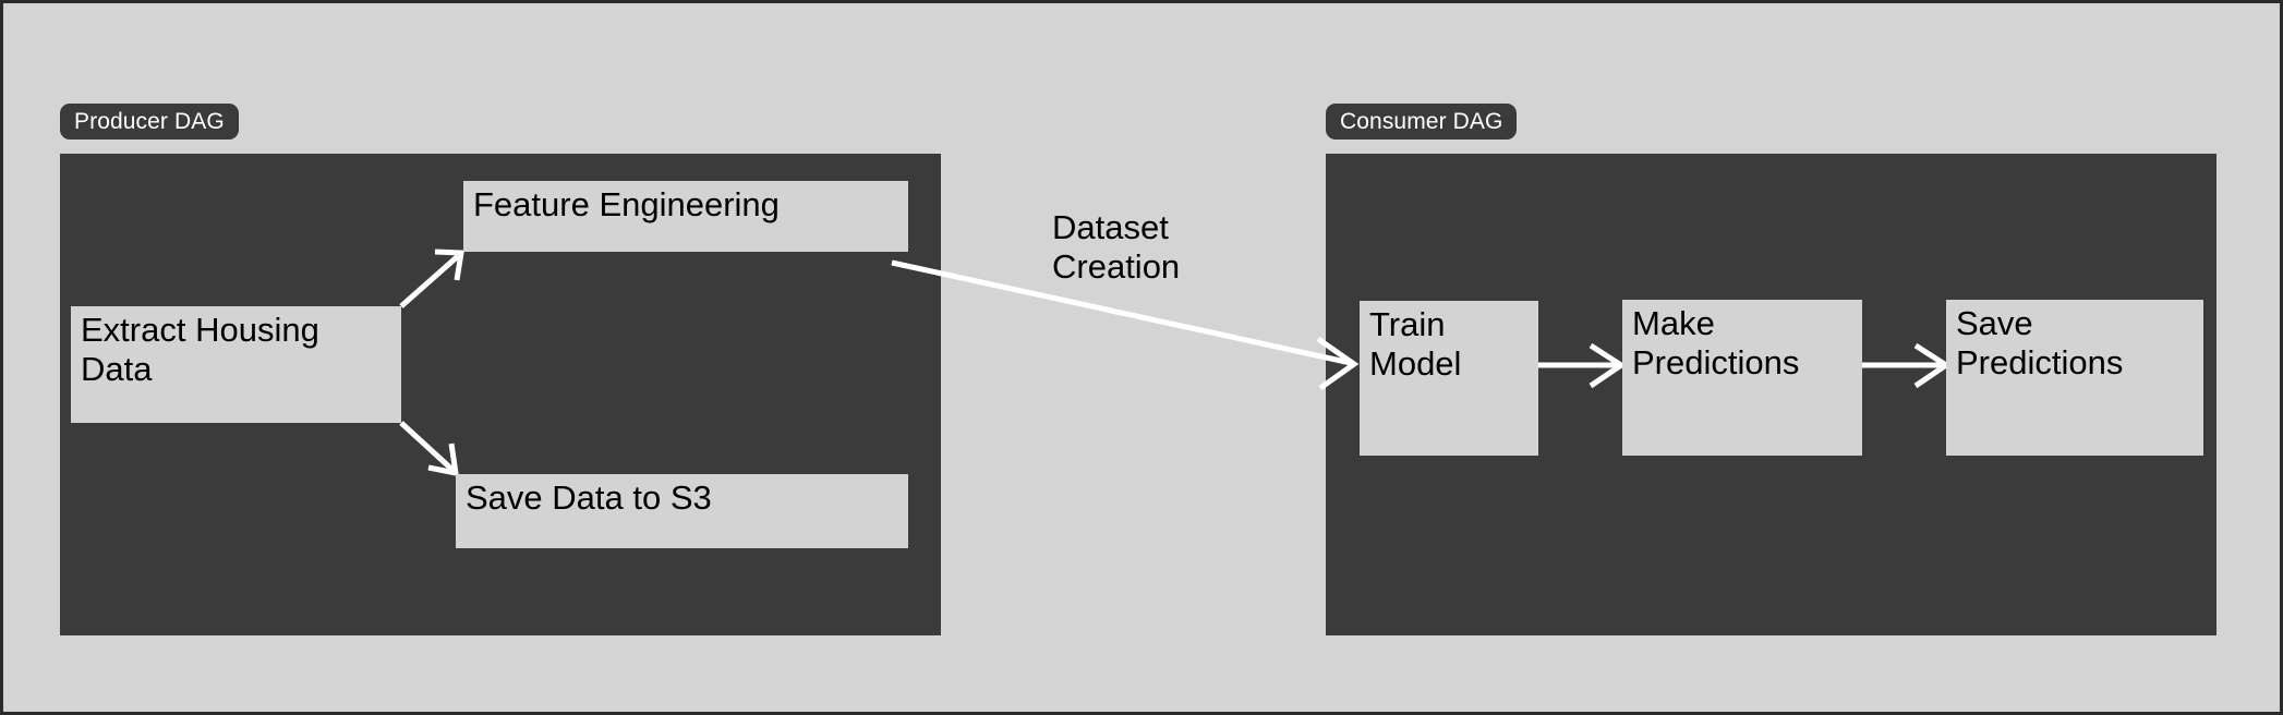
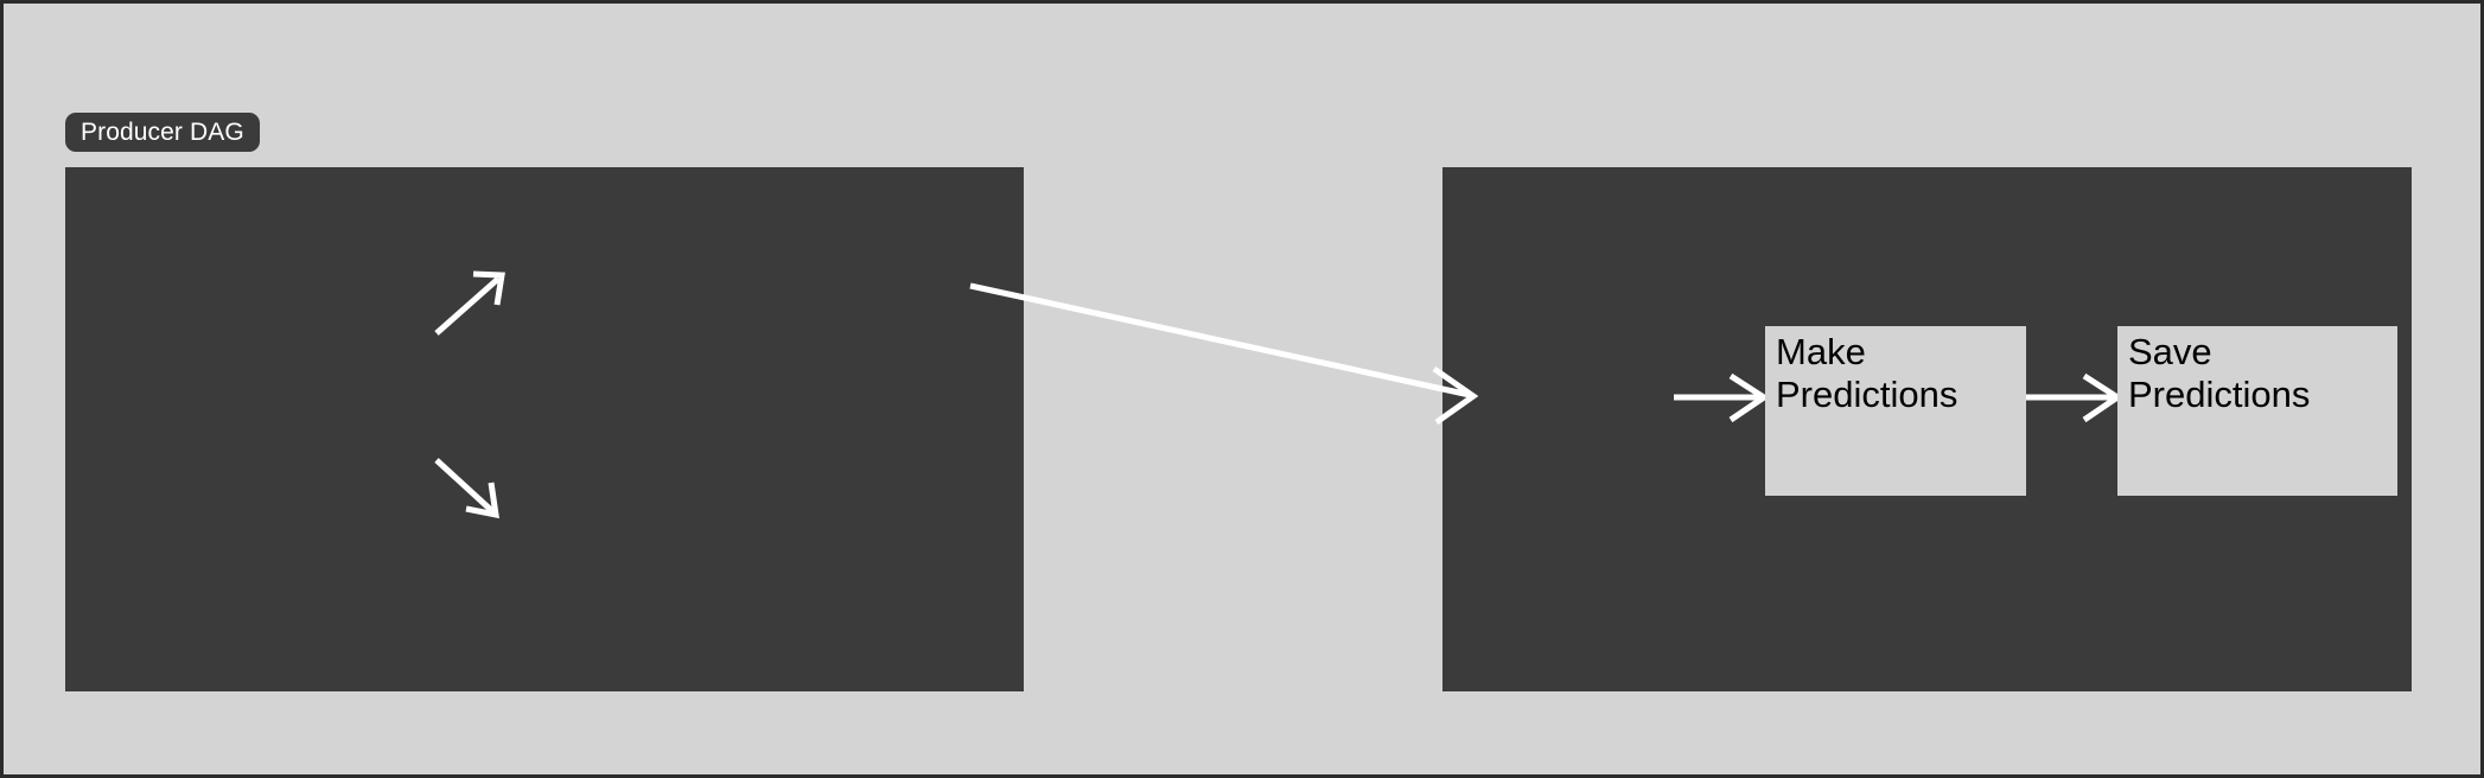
  Producer DAG
- Consumer DAG
- Extract Housing
- Data
- Feature Engineering
- Save Data to S3
- Dataset
- Creation
- Train
- Model
  Make
  Predictions
  Save
  Predictions
